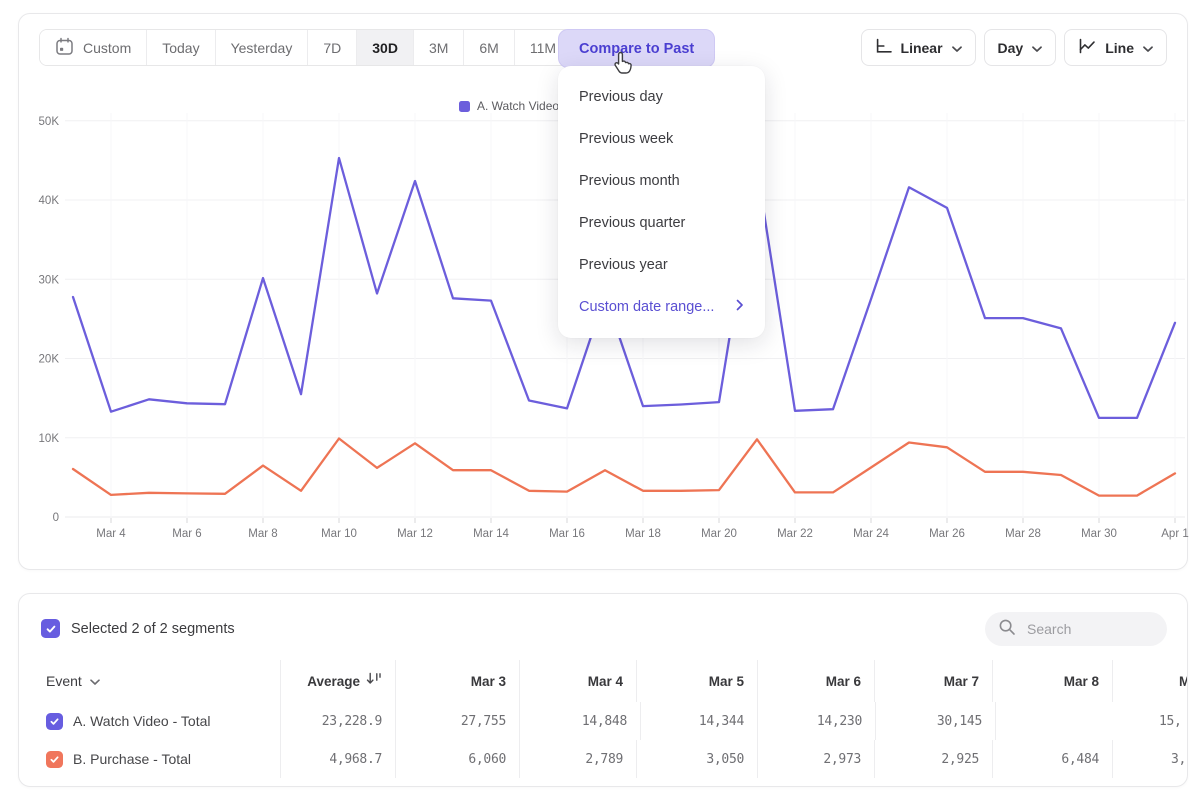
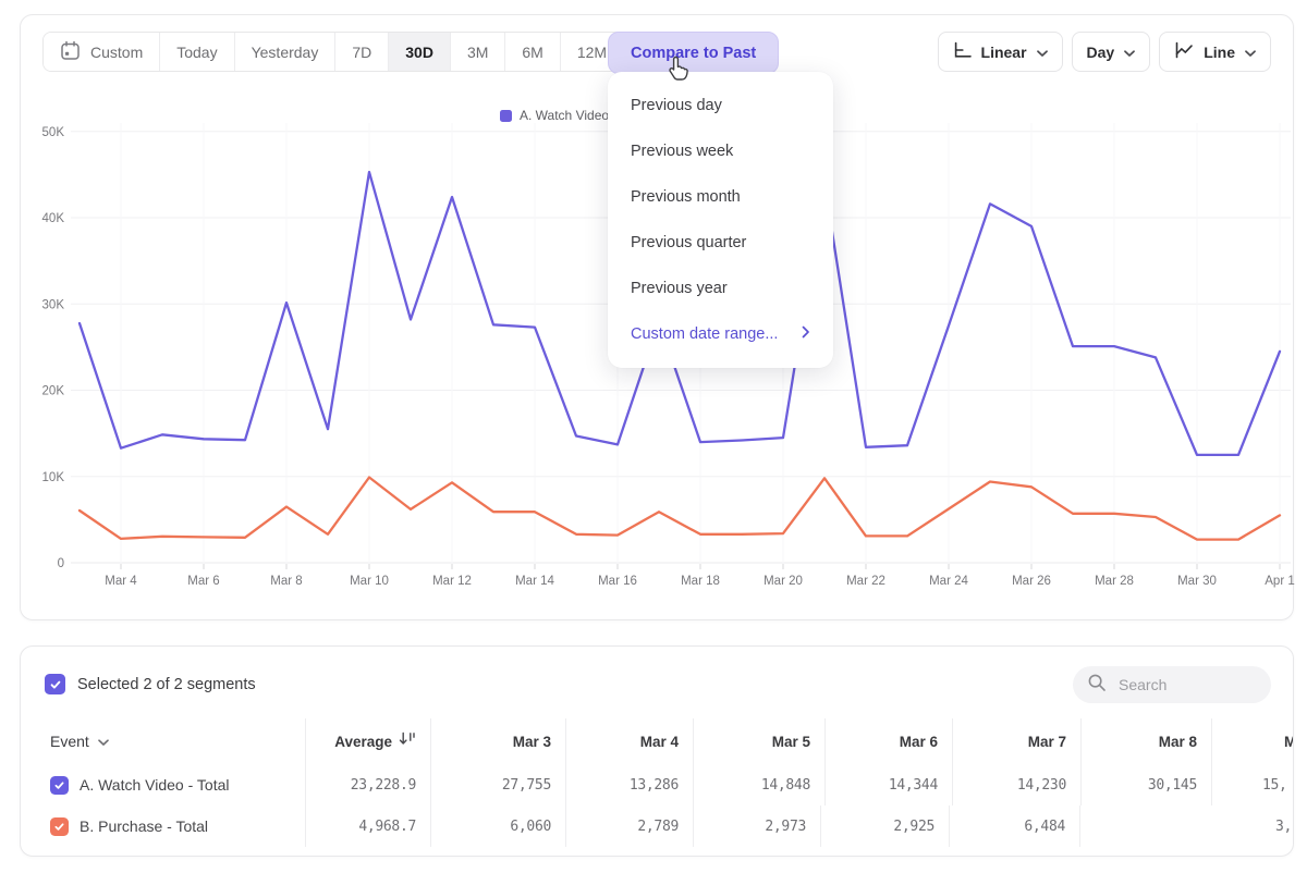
  0
  10K
  20K
  30K
  40K
  50K
  Mar 4
  Mar 6
  Mar 8
  Mar 10
  Mar 12
  Mar 14
  Mar 16
  Mar 18
  Mar 20
  Mar 22
  Mar 24
  Mar 26
  Mar 28
  Mar 30
  Apr 1
  A. Watch Video
  Custom
  Today
  Yesterday
  7D
  30D
  3M
  6M
- 11M
+ 12M
  Compare to Past
  Linear
  Day
  Line
  Previous day
  Previous week
  Previous month
  Previous quarter
  Previous year
  Custom date range...
  Selected 2 of 2 segments
  Search
  Event
  Average
  Mar 3
  Mar 4
  Mar 5
  Mar 6
  Mar 7
  Mar 8
  A. Watch Video - Total
  23,228.9
  27,755
+ 13,286
  14,848
  14,344
  14,230
  30,145
  B. Purchase - Total
  4,968.7
  6,060
  2,789
- 3,050
  2,973
  2,925
  6,484
  M
  15,
  3,
